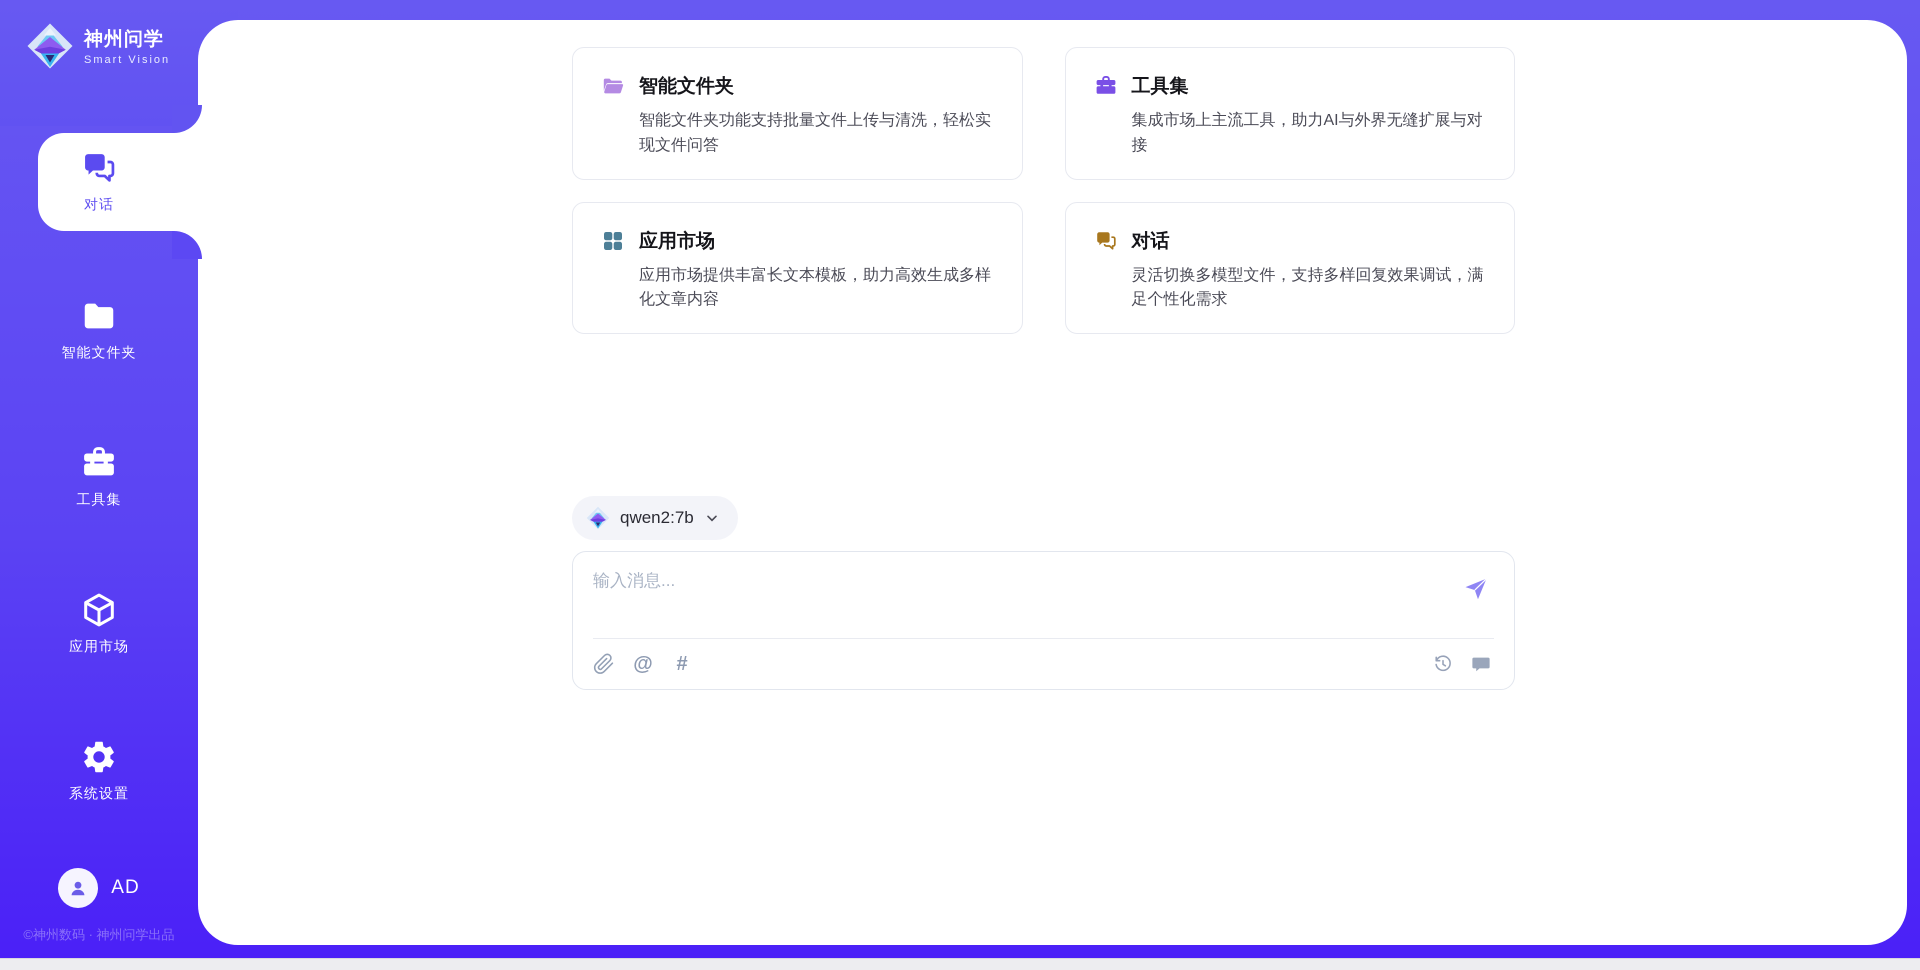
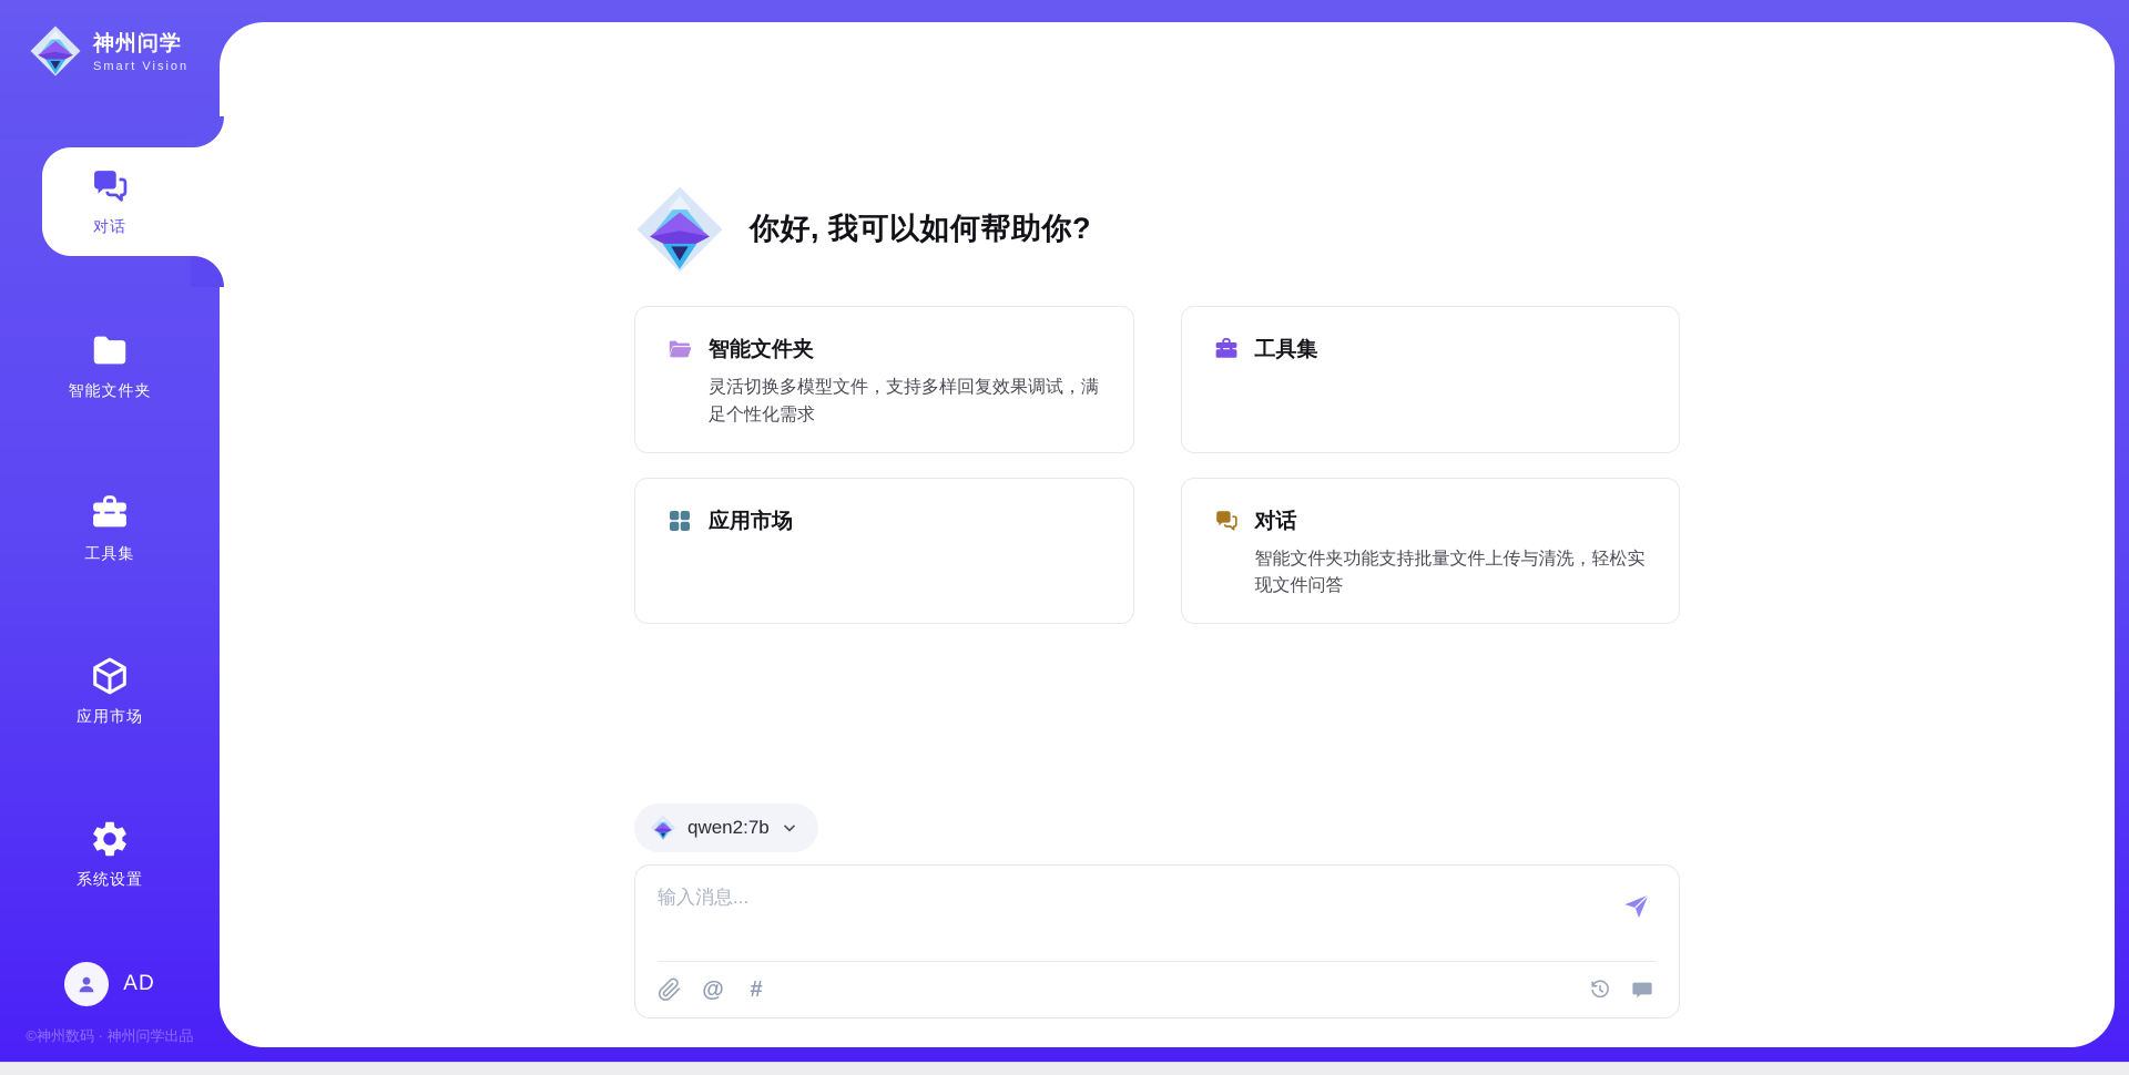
+ 你好, 我可以如何帮助你?
  智能文件夹
- 智能文件夹功能支持批量文件上传与清洗，轻松实现文件问答
+ 灵活切换多模型文件，支持多样回复效果调试，满足个性化需求
  工具集
- 集成市场上主流工具，助力AI与外界无缝扩展与对接
  应用市场
- 应用市场提供丰富长文本模板，助力高效生成多样化文章内容
  对话
- 灵活切换多模型文件，支持多样回复效果调试，满足个性化需求
+ 智能文件夹功能支持批量文件上传与清洗，轻松实现文件问答
  qwen2:7b
  输入消息...
  @
  #
  神州问学
  Smart Vision
  对话
  智能文件夹
  工具集
  应用市场
  系统设置
  AD
  ©神州数码 · 神州问学出品
